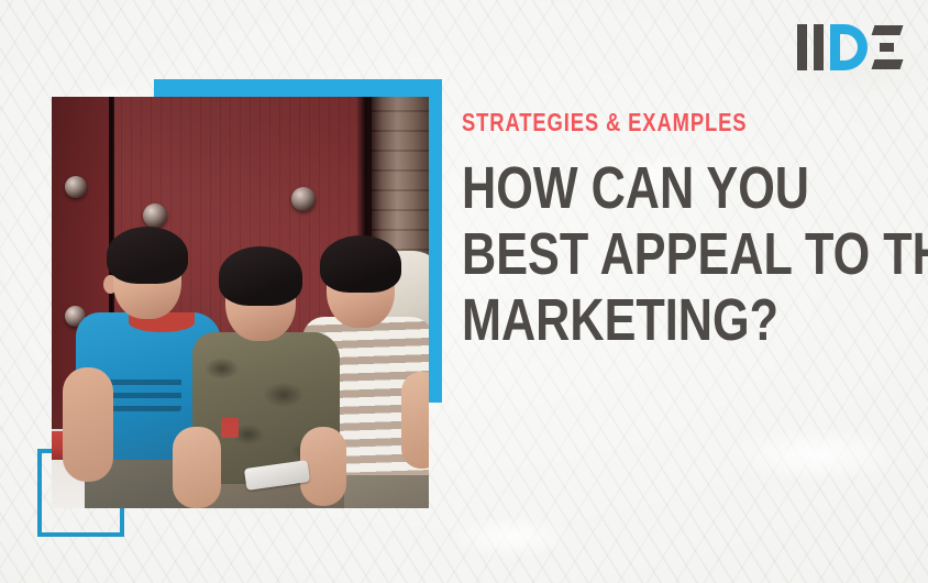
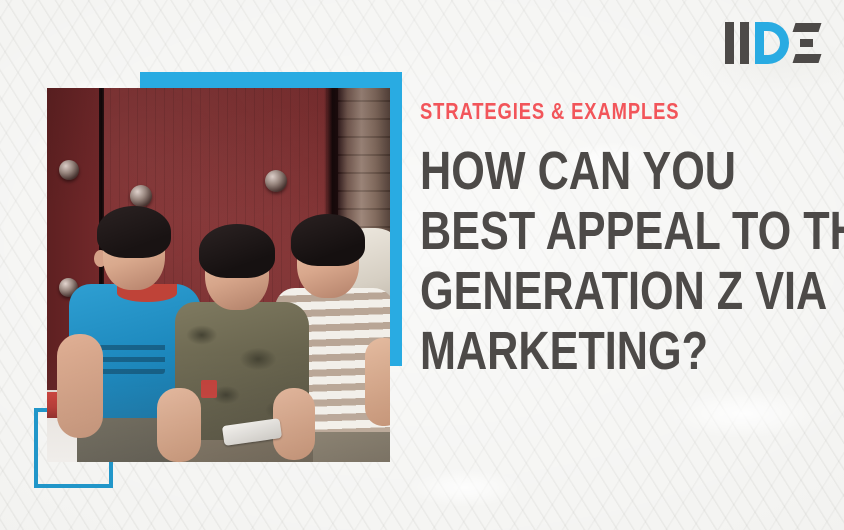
  STRATEGIES & EXAMPLES
  HOW CAN YOU
  BEST APPEAL TO T
+ GENERATION Z VIA
  MARKETING?
